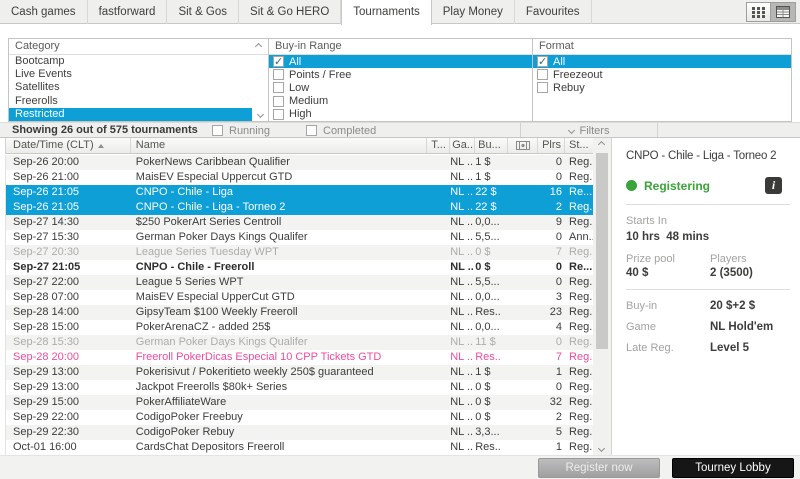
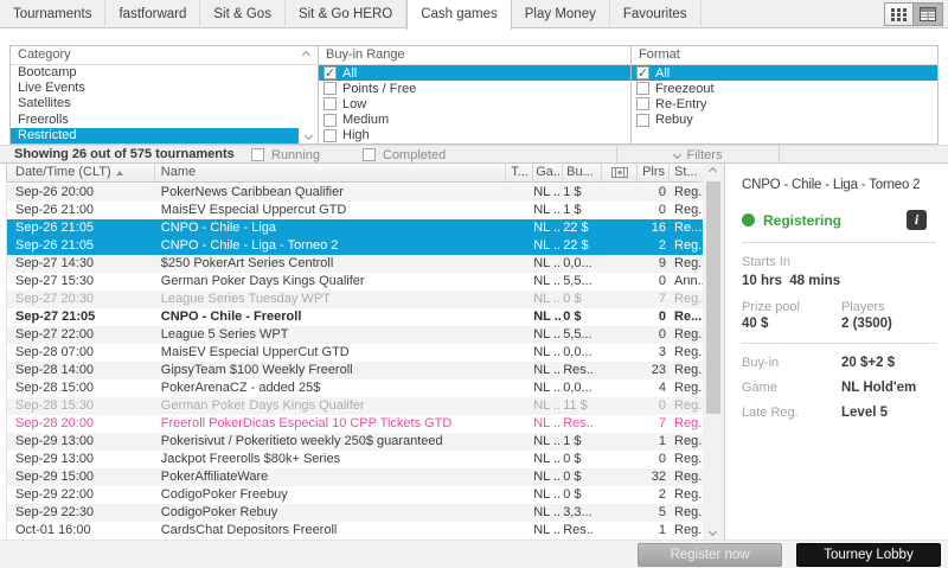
- Cash games
+ Tournaments
  fastforward
  Sit & Gos
  Sit & Go HERO
- Tournaments
+ Cash games
  Play Money
  Favourites
  Category
  Bootcamp
  Live Events
  Satellites
  Freerolls
  Restricted
  Buy-in Range
  All
  Points / Free
  Low
  Medium
  High
  Format
  All
  Freezeout
+ Re-Entry
  Rebuy
  Showing 26 out of 575 tournaments
  Running
  Completed
  Filters
  Date/Time (CLT)
  Name
  T...
  Ga..
  Bu...
  Plrs
  St...
  Sep-26 20:00
  PokerNews Caribbean Qualifier
  NL ..
  1 $
  0
  Reg.
  Sep-26 21:00
  MaisEV Especial Uppercut GTD
  NL ..
  1 $
  0
  Reg.
  Sep-26 21:05
  CNPO - Chile - Liga
  NL ..
  22 $
  16
  Re...
  Sep-26 21:05
  CNPO - Chile - Liga - Torneo 2
  NL ..
  22 $
  2
  Reg.
  Sep-27 14:30
  $250 PokerArt Series Centroll
  NL ..
  0,0...
  9
  Reg.
  Sep-27 15:30
  German Poker Days Kings Qualifer
  NL ..
  5,5...
  0
  Ann.
  Sep-27 20:30
  League Series Tuesday WPT
  NL ..
  0 $
  7
  Reg.
  Sep-27 21:05
  CNPO - Chile - Freeroll
  NL ..
  0 $
  0
  Re...
  Sep-27 22:00
  League 5 Series WPT
  NL ..
  5,5...
  0
  Reg.
  Sep-28 07:00
  MaisEV Especial UpperCut GTD
  NL ..
  0,0...
  3
  Reg.
  Sep-28 14:00
  GipsyTeam $100 Weekly Freeroll
  NL ..
  Res..
  23
  Reg.
  Sep-28 15:00
  PokerArenaCZ - added 25$
  NL ..
  0,0...
  4
  Reg.
  Sep-28 15:30
  German Poker Days Kings Qualifer
  NL ..
  11 $
  0
  Reg.
  Sep-28 20:00
  Freeroll PokerDicas Especial 10 CPP Tickets GTD
  NL ..
  Res..
  7
  Reg.
  Sep-29 13:00
  Pokerisivut / Pokeritieto weekly 250$ guaranteed
  NL ..
  1 $
  1
  Reg.
  Sep-29 13:00
  Jackpot Freerolls $80k+ Series
  NL ..
  0 $
  0
  Reg.
  Sep-29 15:00
  PokerAffiliateWare
  NL ..
  0 $
  32
  Reg.
  Sep-29 22:00
  CodigoPoker Freebuy
  NL ..
  0 $
  2
  Reg.
  Sep-29 22:30
  CodigoPoker Rebuy
  NL ..
  3,3...
  5
  Reg.
  Oct-01 16:00
  CardsChat Depositors Freeroll
  NL ..
  Res..
  1
  Reg.
  CNPO - Chile - Liga - Torneo 2
  Registering
  i
  Starts In
  10 hrs 48 mins
  Prize pool
  Players
  40 $
  2 (3500)
  Buy-in
  20 $+2 $
  Game
  NL Hold'em
  Late Reg.
  Level 5
  Register now
  Tourney Lobby
